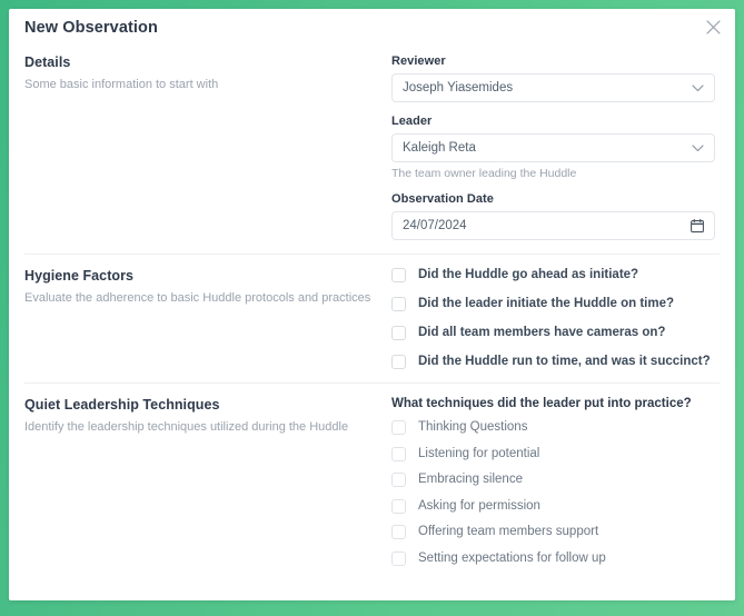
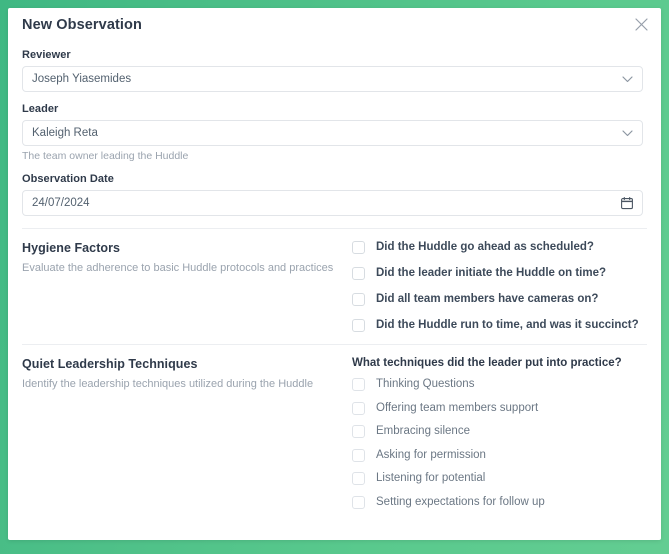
  New Observation
- Details
- Some basic information to start with
  Reviewer
  Joseph Yiasemides
  Leader
  Kaleigh Reta
  The team owner leading the Huddle
  Observation Date
  24/07/2024
  Hygiene Factors
  Evaluate the adherence to basic Huddle protocols and practices
- Did the Huddle go ahead as initiate?
+ Did the Huddle go ahead as scheduled?
  Did the leader initiate the Huddle on time?
  Did all team members have cameras on?
  Did the Huddle run to time, and was it succinct?
  Quiet Leadership Techniques
  Identify the leadership techniques utilized during the Huddle
  What techniques did the leader put into practice?
  Thinking Questions
- Listening for potential
+ Offering team members support
  Embracing silence
  Asking for permission
- Offering team members support
+ Listening for potential
  Setting expectations for follow up
